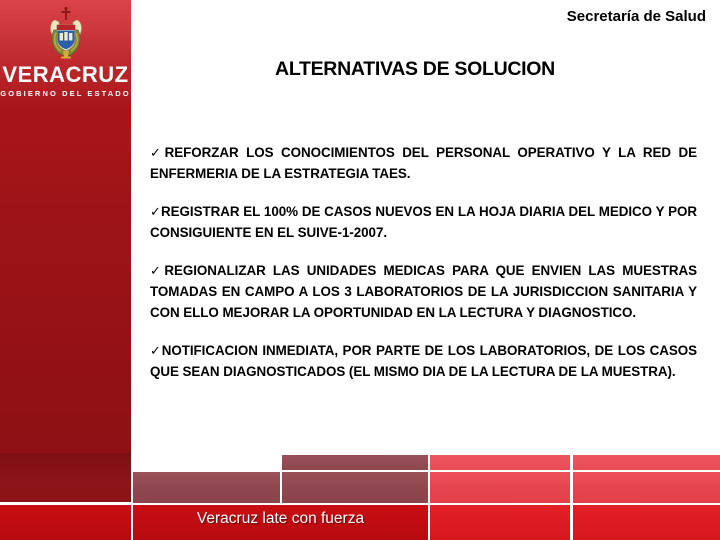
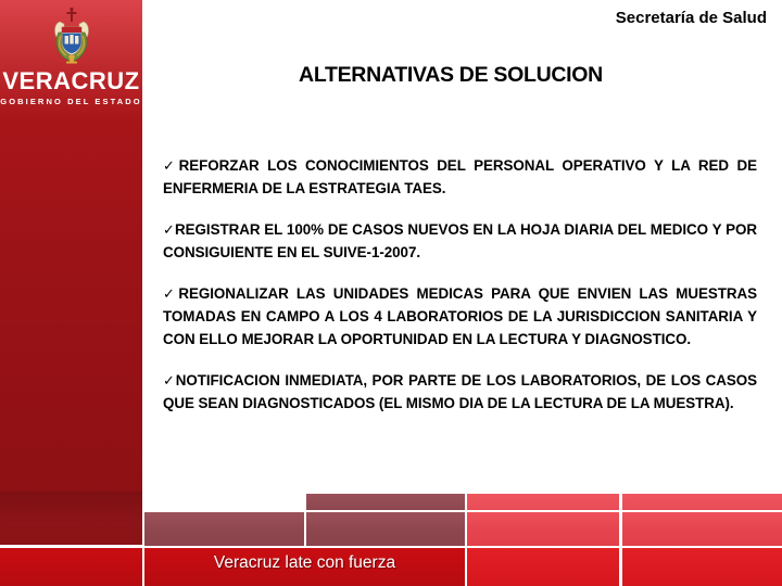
  VERACRUZ
  GOBIERNO DEL ESTADO
  Secretaría de Salud
  ALTERNATIVAS DE SOLUCION
  ✓REFORZAR LOS CONOCIMIENTOS DEL PERSONAL OPERATIVO Y LA RED DE ENFERMERIA DE LA ESTRATEGIA TAES.
  ✓REGISTRAR EL 100% DE CASOS NUEVOS EN LA HOJA DIARIA DEL MEDICO Y POR CONSIGUIENTE EN EL SUIVE-1-2007.
- ✓REGIONALIZAR LAS UNIDADES MEDICAS PARA QUE ENVIEN LAS MUESTRAS TOMADAS EN CAMPO A LOS 3 LABORATORIOS DE LA JURISDICCION SANITARIA Y CON ELLO MEJORAR LA OPORTUNIDAD EN LA LECTURA Y DIAGNOSTICO.
+ ✓REGIONALIZAR LAS UNIDADES MEDICAS PARA QUE ENVIEN LAS MUESTRAS TOMADAS EN CAMPO A LOS 4 LABORATORIOS DE LA JURISDICCION SANITARIA Y CON ELLO MEJORAR LA OPORTUNIDAD EN LA LECTURA Y DIAGNOSTICO.
  ✓NOTIFICACION INMEDIATA, POR PARTE DE LOS LABORATORIOS, DE LOS CASOS QUE SEAN DIAGNOSTICADOS (EL MISMO DIA DE LA LECTURA DE LA MUESTRA).
  Veracruz late con fuerza
